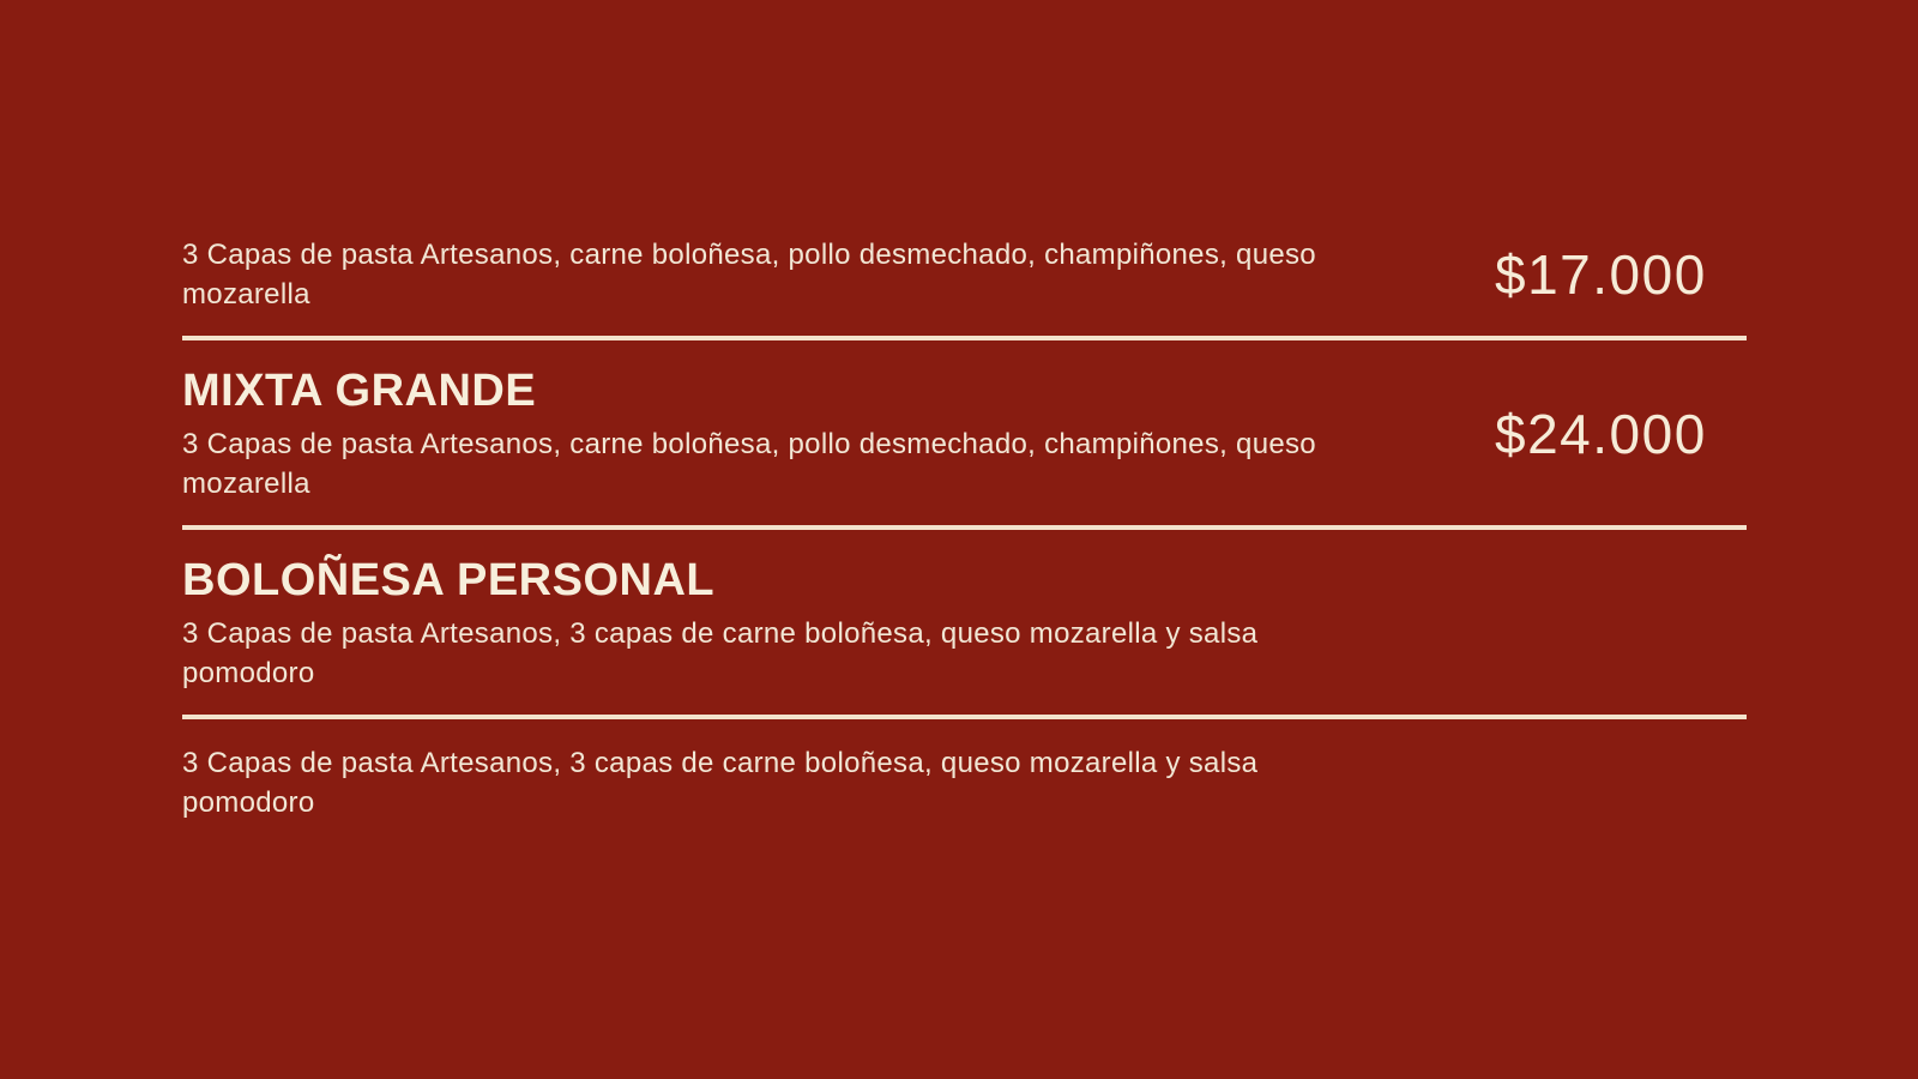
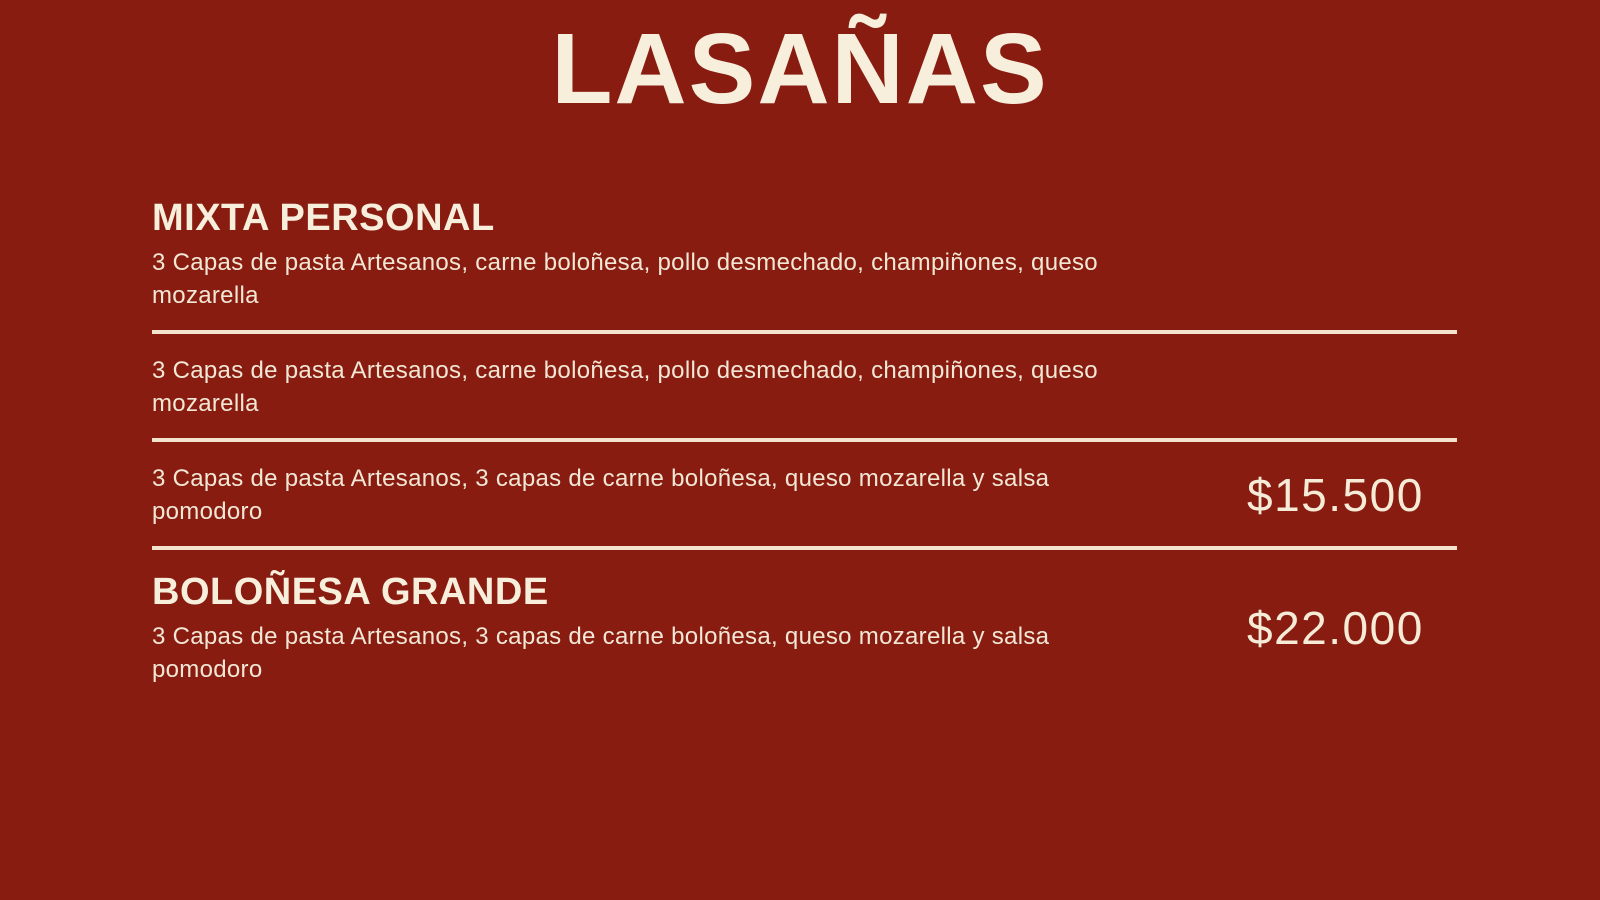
+ LASAÑAS
+ MIXTA PERSONAL
  3 Capas de pasta Artesanos, carne boloñesa, pollo desmechado, champiñones, queso
  mozarella
- $17.000
- MIXTA GRANDE
  3 Capas de pasta Artesanos, carne boloñesa, pollo desmechado, champiñones, queso
  mozarella
- $24.000
- BOLOÑESA PERSONAL
  3 Capas de pasta Artesanos, 3 capas de carne boloñesa, queso mozarella y salsa
  pomodoro
+ $15.500
+ BOLOÑESA GRANDE
  3 Capas de pasta Artesanos, 3 capas de carne boloñesa, queso mozarella y salsa
  pomodoro
+ $22.000
